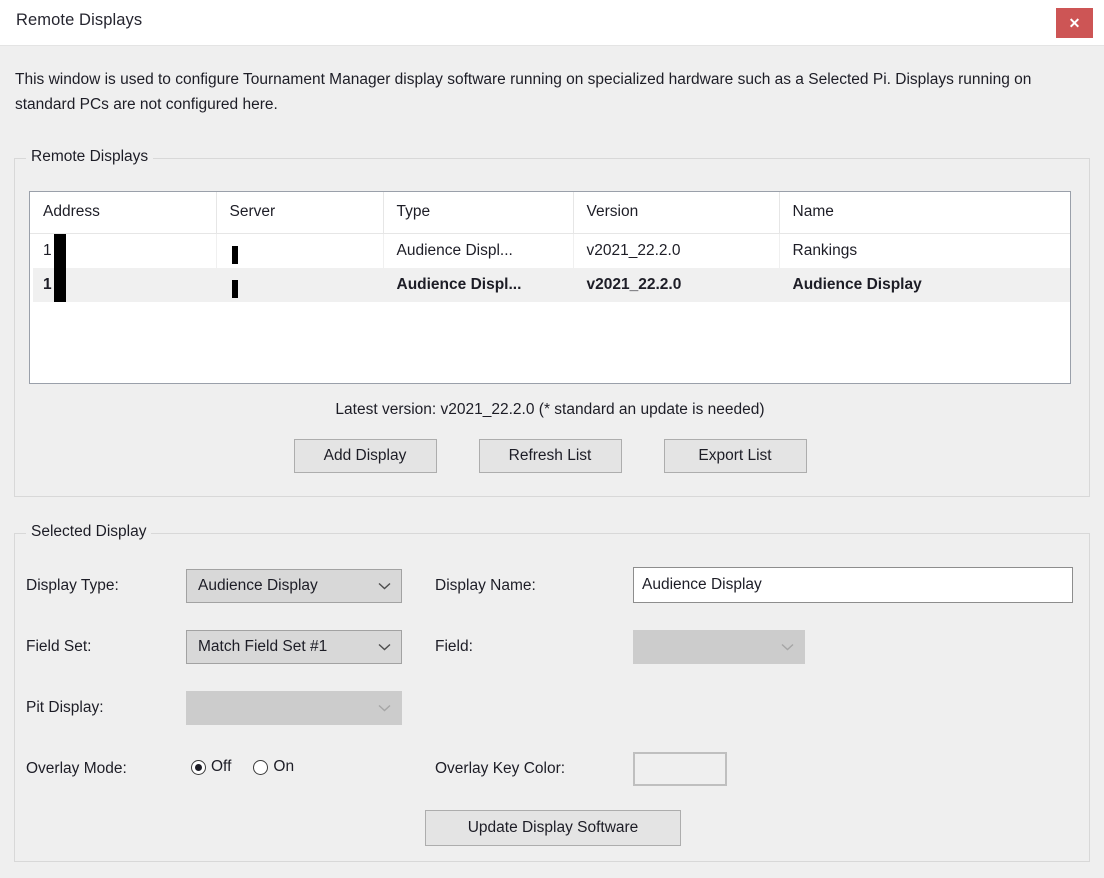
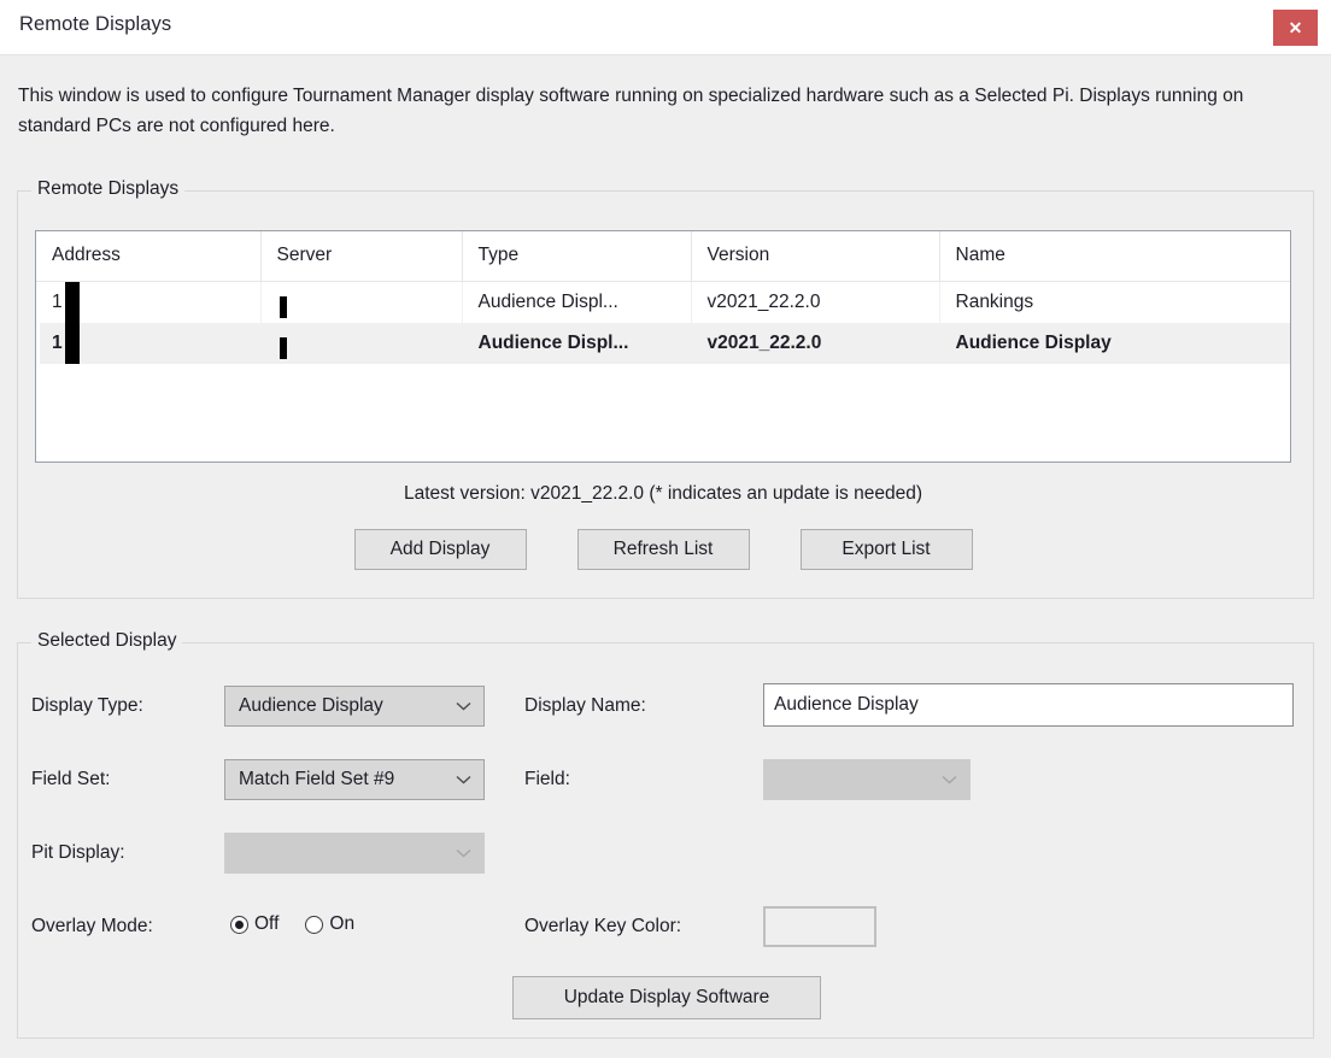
  Remote Displays
  ✕
  This window is used to configure Tournament Manager display software running on specialized hardware such as a Selected Pi. Displays running on standard PCs are not configured here.
  Remote Displays
  Address	Server	Type	Version	Name
  1		Audience Displ...	v2021_22.2.0	Rankings
  1		Audience Displ...	v2021_22.2.0	Audience Display
- Latest version: v2021_22.2.0 (* standard an update is needed)
+ Latest version: v2021_22.2.0 (* indicates an update is needed)
  Add Display
  Refresh List
  Export List
  Selected Display
  Display Type:
  Audience Display
  Display Name:
  Audience Display
  Field Set:
- Match Field Set #1
+ Match Field Set #9
  Field:
  Pit Display:
  Overlay Mode:
  Off
  On
  Overlay Key Color:
  Update Display Software
